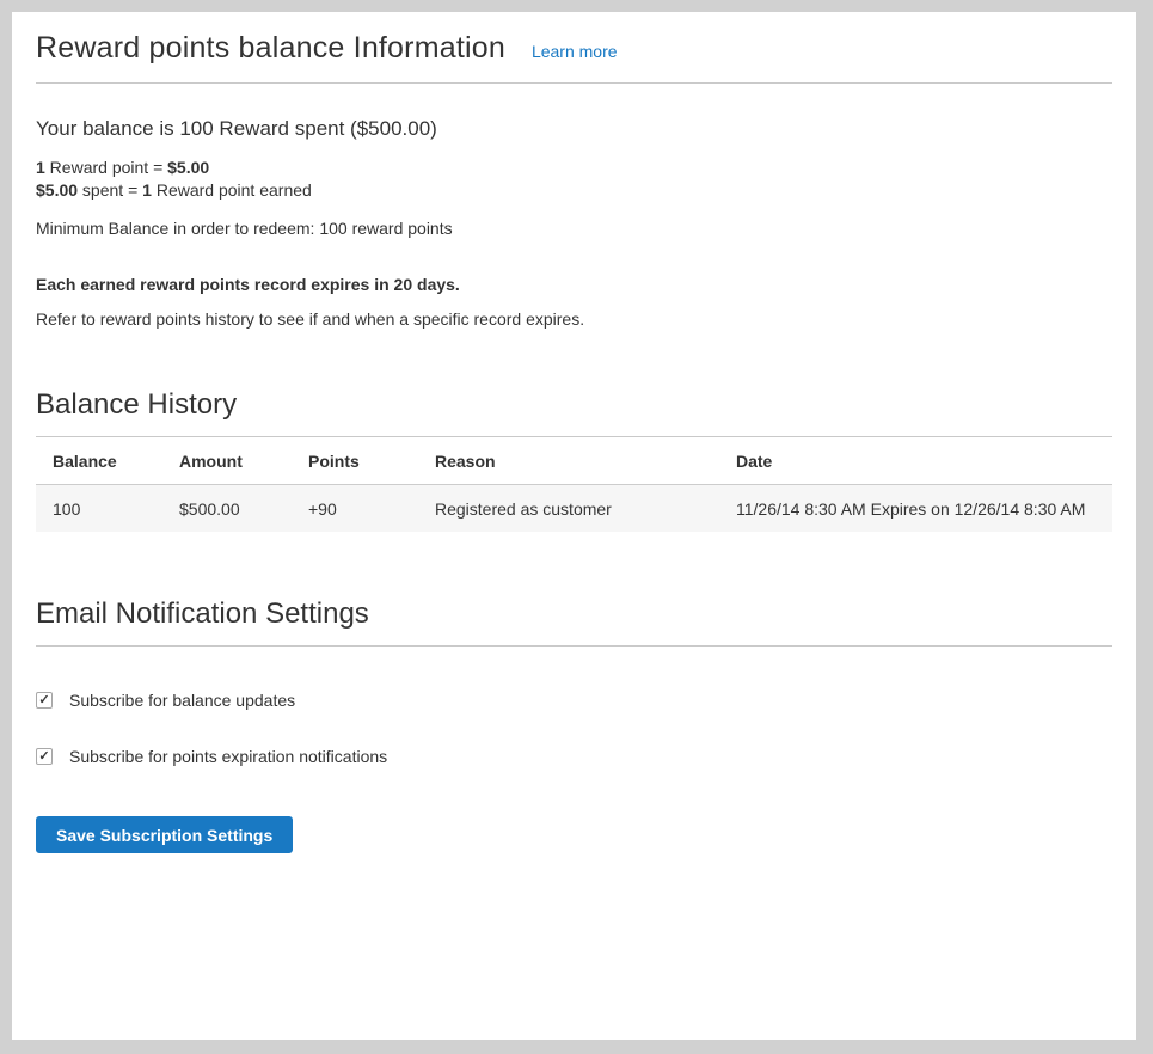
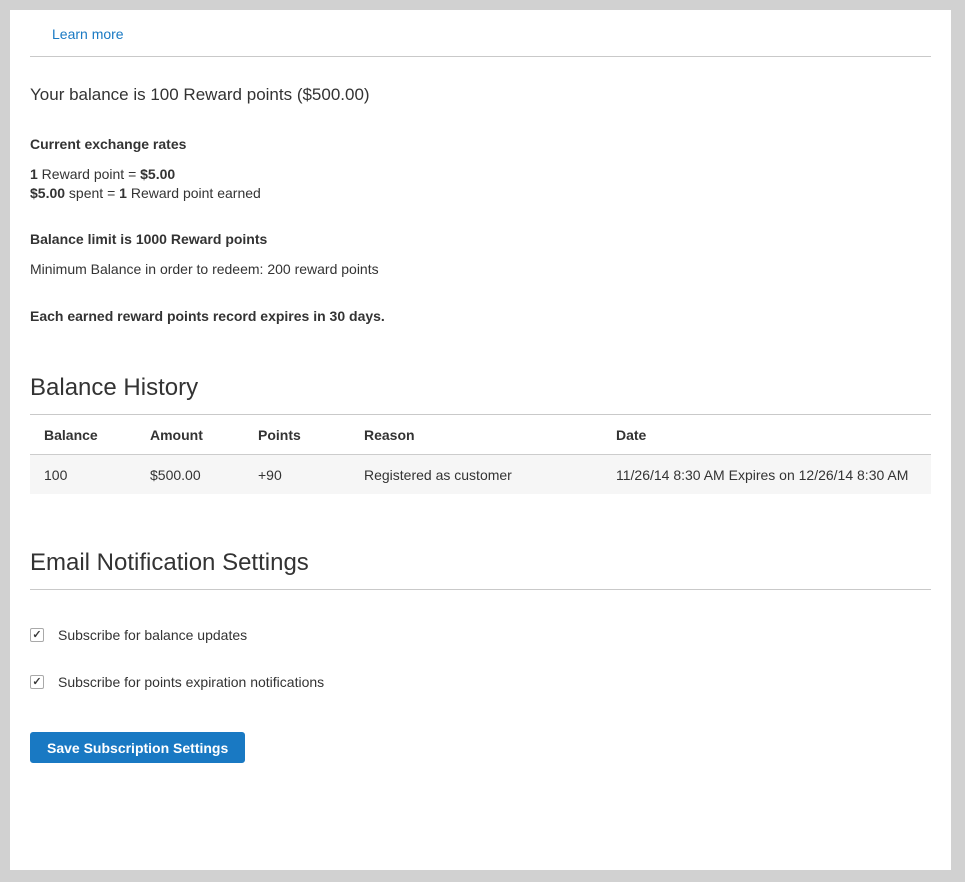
- Reward points balance Information
  Learn more
- Your balance is 100 Reward spent ($500.00)
+ Your balance is 100 Reward points ($500.00)
+ Current exchange rates
  1 Reward point = $5.00
  $5.00 spent = 1 Reward point earned
+ Balance limit is 1000 Reward points
- Minimum Balance in order to redeem: 100 reward points
+ Minimum Balance in order to redeem: 200 reward points
- Each earned reward points record expires in 20 days.
+ Each earned reward points record expires in 30 days.
- Refer to reward points history to see if and when a specific record expires.
  Balance History
  Balance	Amount	Points	Reason	Date
  100	$500.00	+90	Registered as customer	11/26/14 8:30 AM Expires on 12/26/14 8:30 AM
  Email Notification Settings
  ✓
  Subscribe for balance updates
  ✓
  Subscribe for points expiration notifications
  Save Subscription Settings
